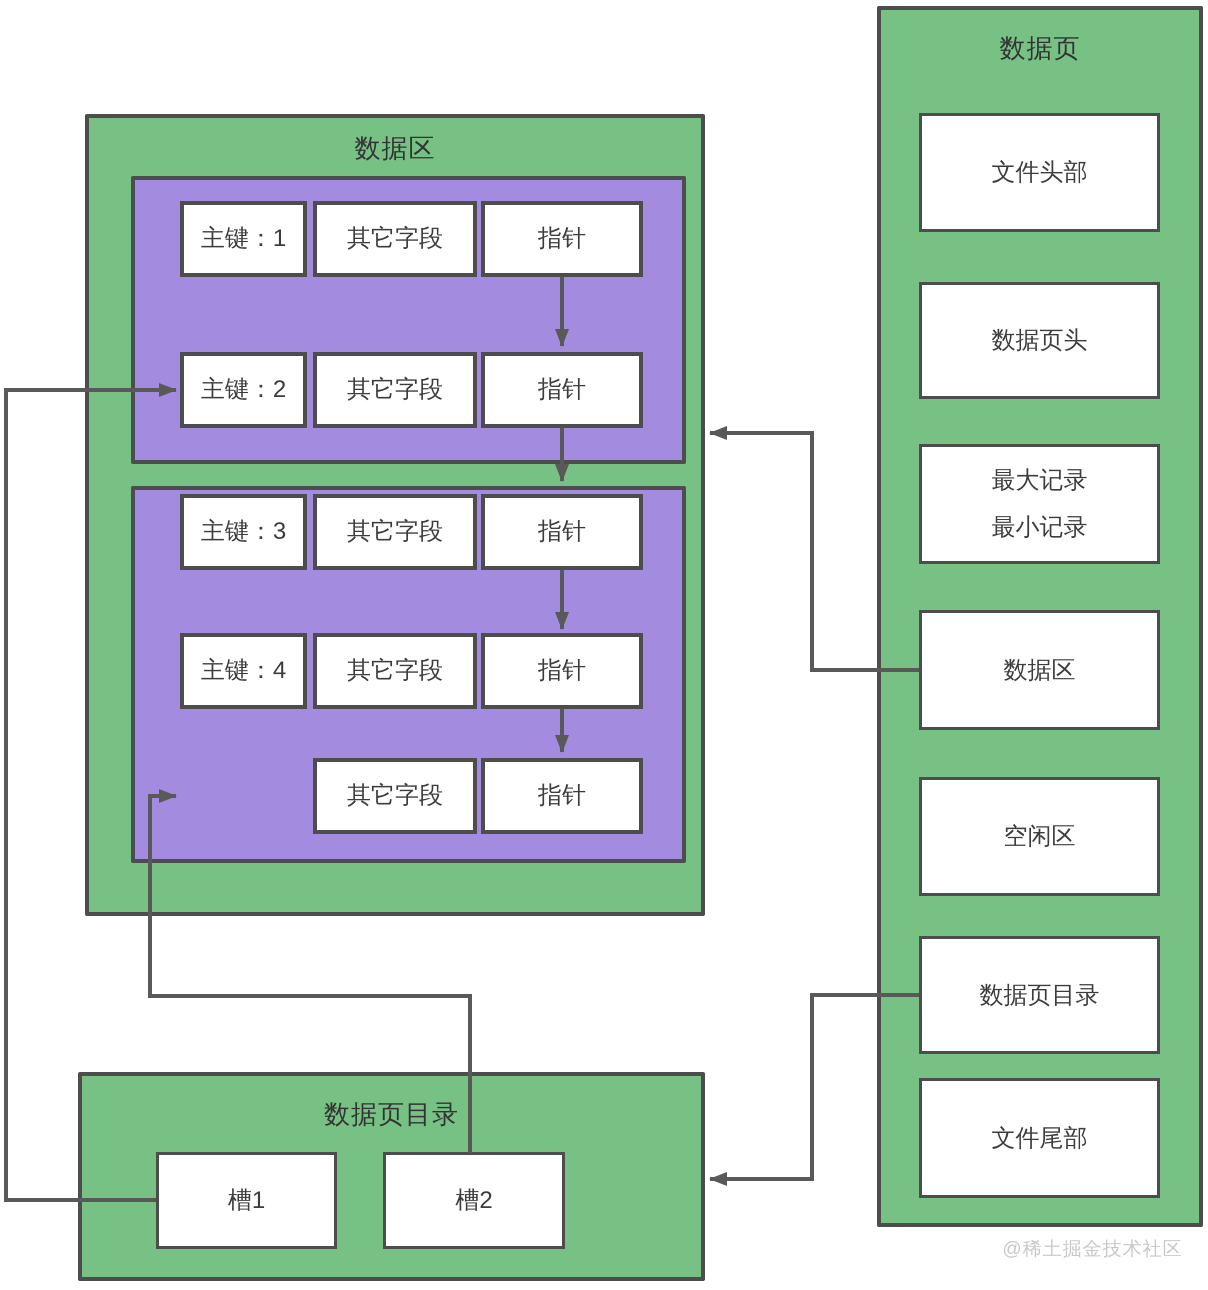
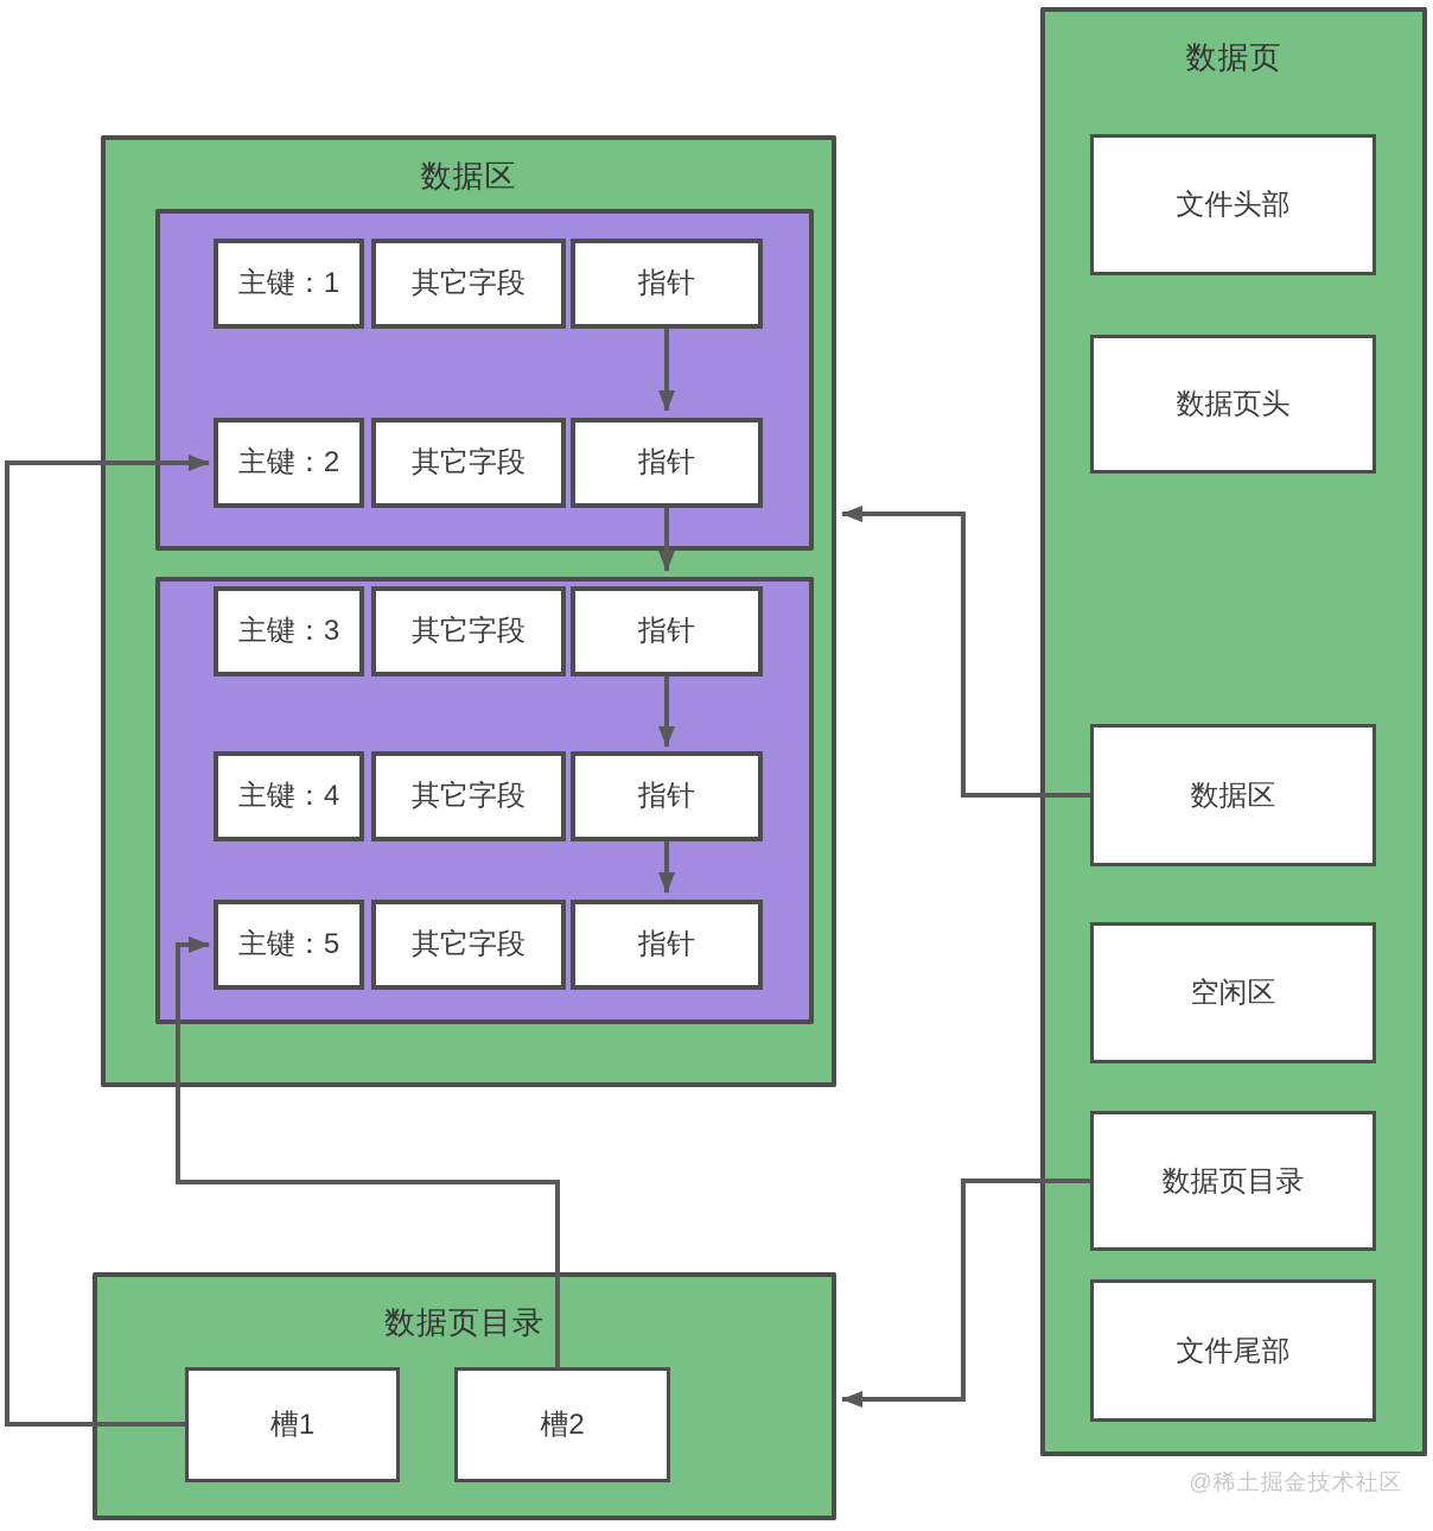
  数据区
  主键：1
  其它字段
  指针
  主键：2
  其它字段
  指针
  主键：3
  其它字段
  指针
  主键：4
  其它字段
  指针
+ 主键：5
  其它字段
  指针
  数据页
  文件头部
  数据页头
- 最大记录
- 最小记录
  数据区
  空闲区
  数据页目录
  文件尾部
  数据页目录
  槽1
  槽2
  @稀土掘金技术社区
